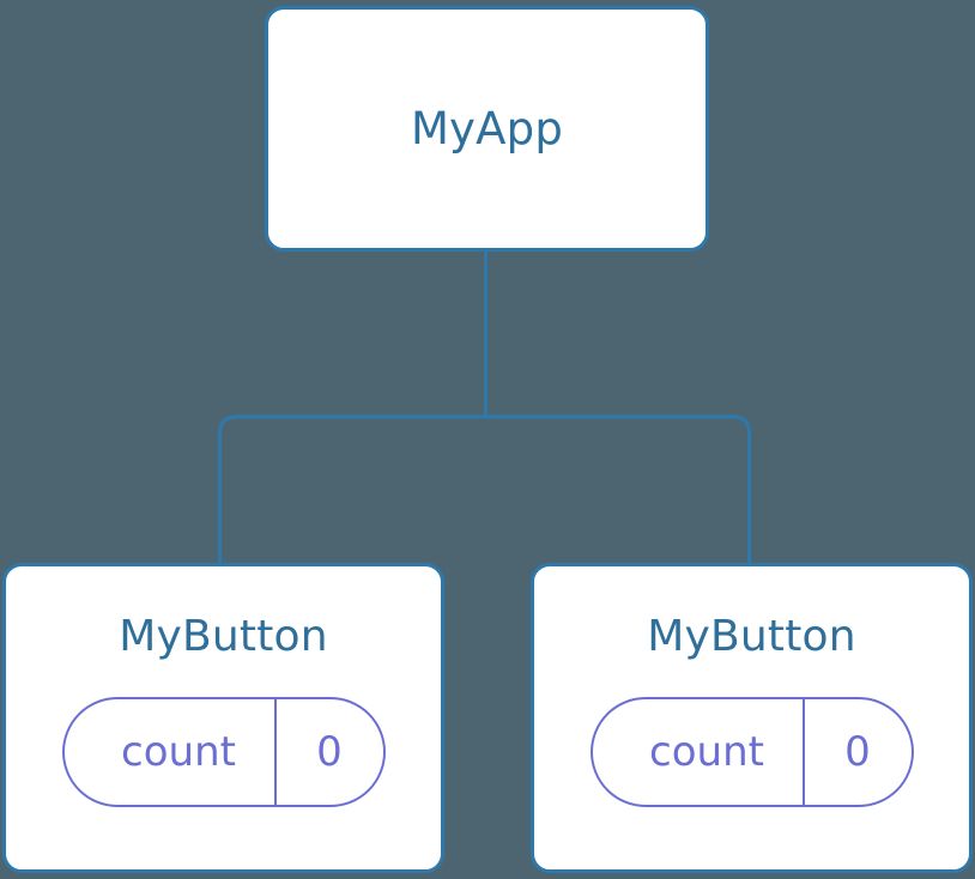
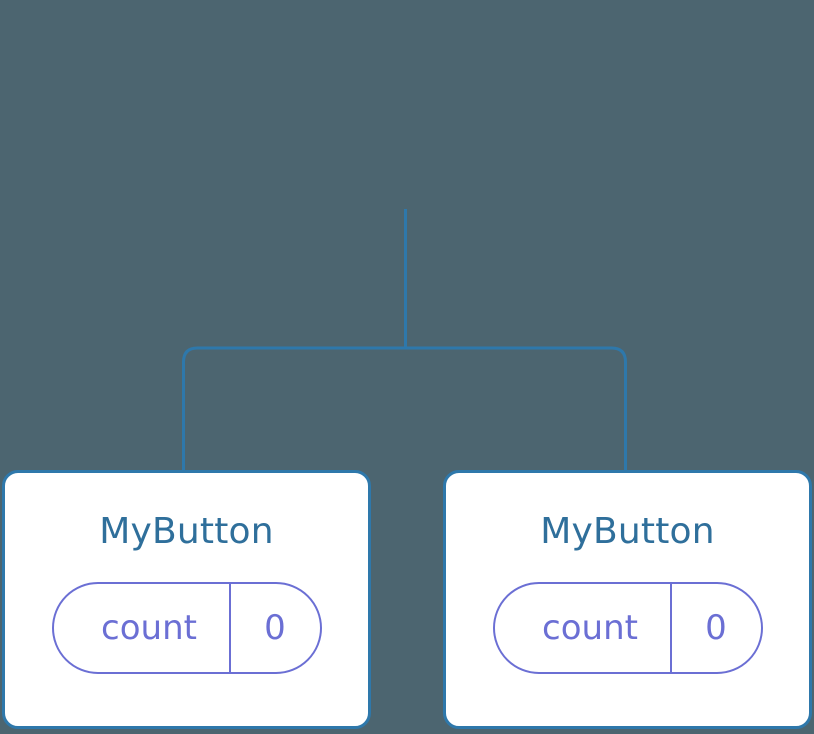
- MyApp
  MyButton
  count
  0
  MyButton
  count
  0
